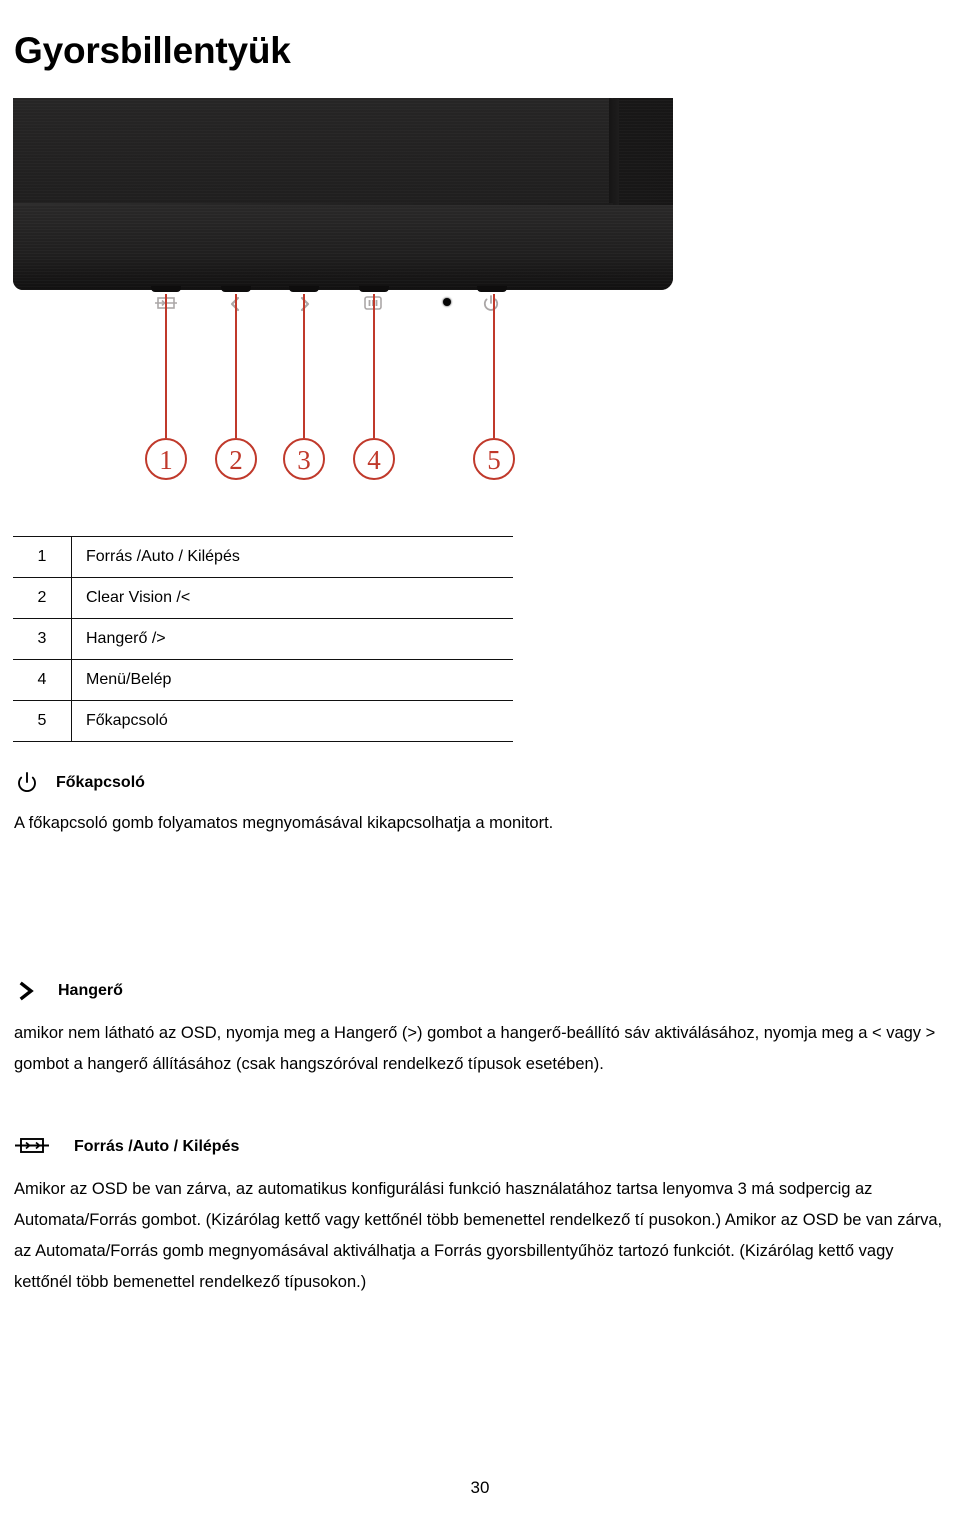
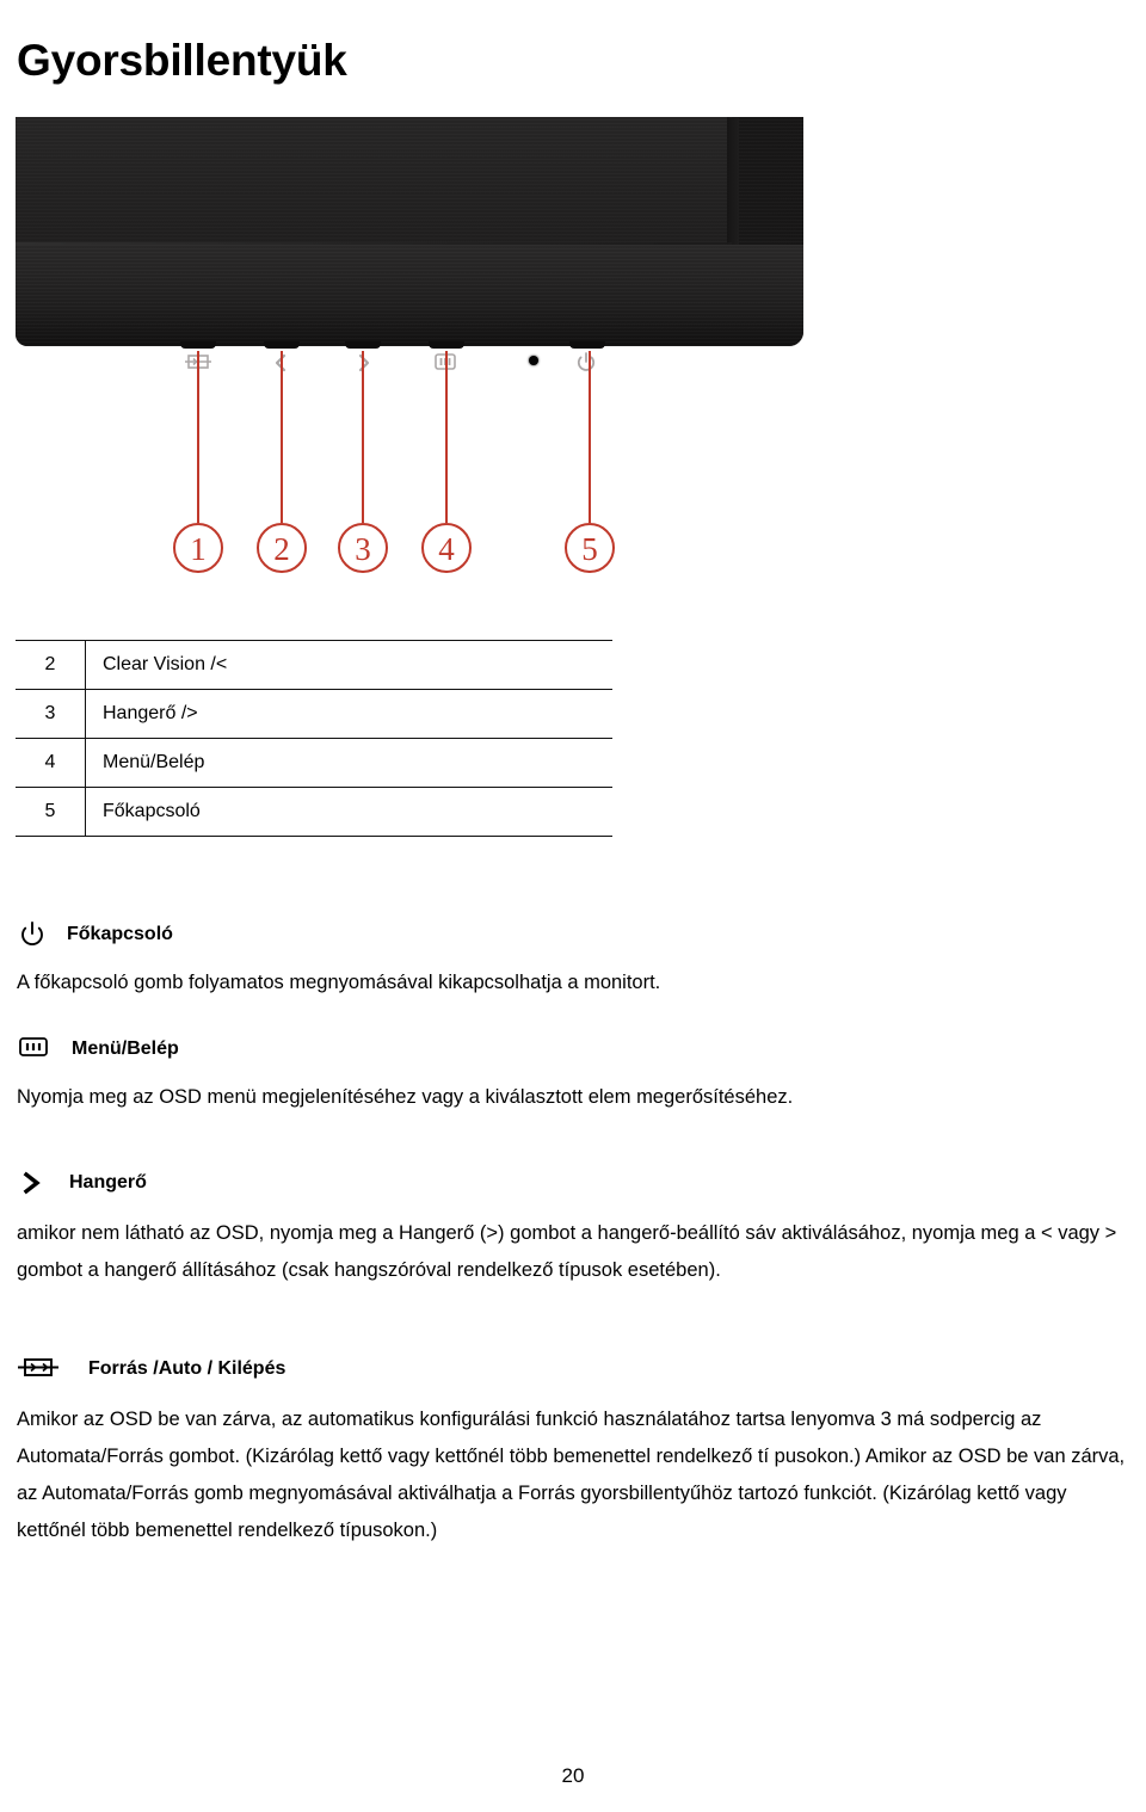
  Gyorsbillentyük
  1
  2
  3
  4
  5
- 1	Forrás /Auto / Kilépés
  2	Clear Vision /<
  3	Hangerő />
  4	Menü/Belép
  5	Főkapcsoló
  Főkapcsoló
  A főkapcsoló gomb folyamatos megnyomásával kikapcsolhatja a monitort.
+ Menü/Belép
+ Nyomja meg az OSD menü megjelenítéséhez vagy a kiválasztott elem megerősítéséhez.
  Hangerő
  amikor nem látható az OSD, nyomja meg a Hangerő (>) gombot a hangerő-beállító sáv aktiválásához, nyomja meg a < vagy > gombot a hangerő állításához (csak hangszóróval rendelkező típusok esetében).
  Forrás /Auto / Kilépés
  Amikor az OSD be van zárva, az automatikus konfigurálási funkció használatához tartsa lenyomva 3 má sodpercig az Automata/Forrás gombot. (Kizárólag kettő vagy kettőnél több bemenettel rendelkező tí pusokon.) Amikor az OSD be van zárva, az Automata/Forrás gomb megnyomásával aktiválhatja a Forrás gyorsbillentyűhöz tartozó funkciót. (Kizárólag kettő vagy kettőnél több bemenettel rendelkező típusokon.)
- 30
+ 20
